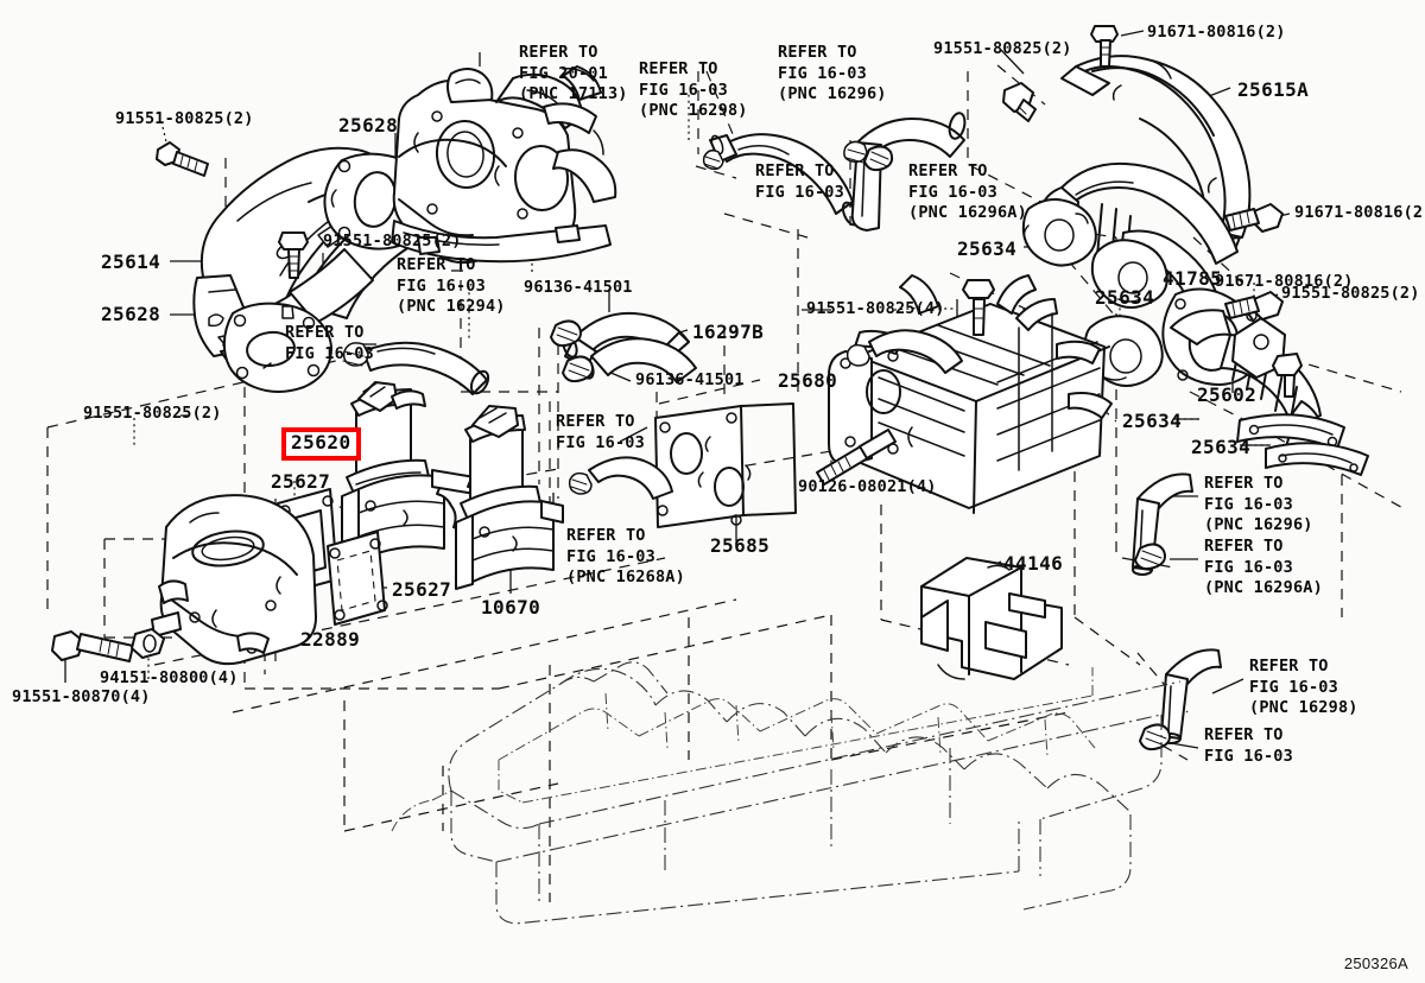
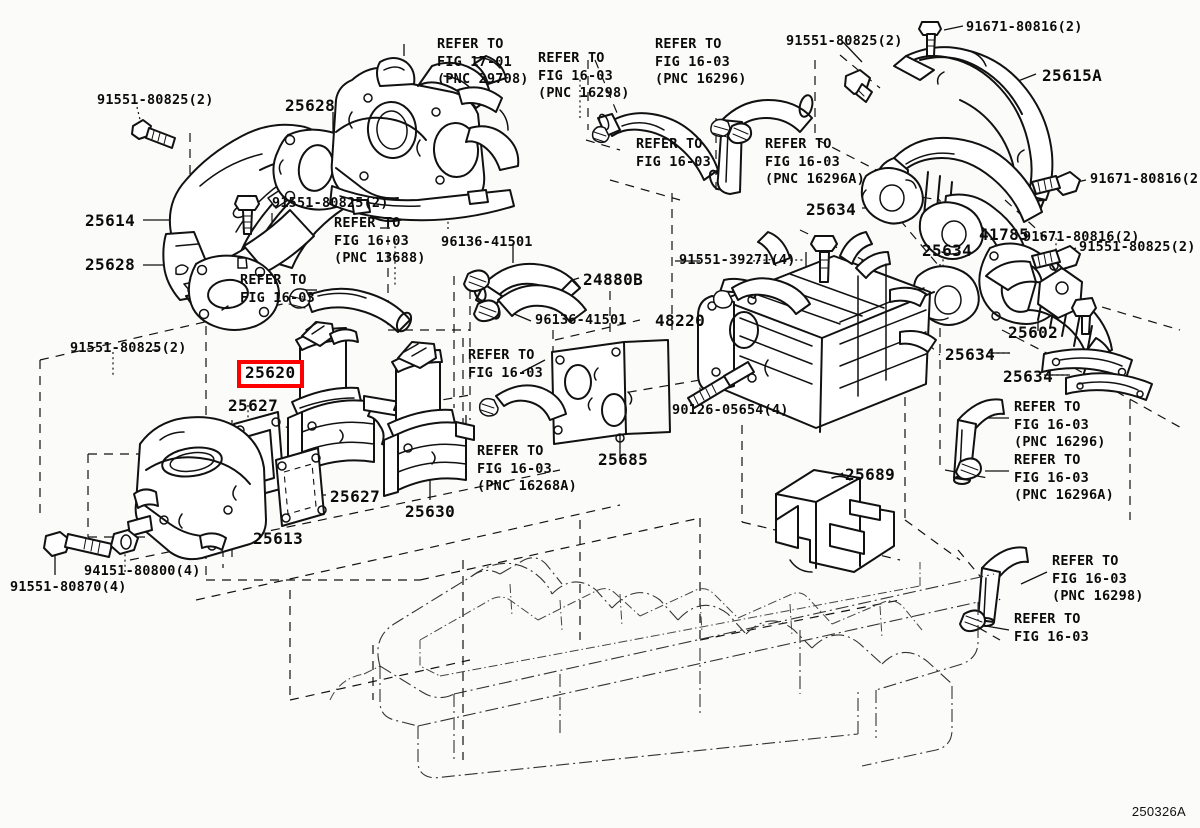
  91551-80825(2)
  25628
  25614
  91551-80825(2)
  25628
  96136-41501
- 16297B
+ 24880B
  96136-41501
  91551-80825(2)
  25627
  25627
- 10670
+ 25630
- 22889
+ 25613
  94151-80800(4)
  91551-80870(4)
  25685
- 90126-08021(4)
+ 90126-05654(4)
- 25680
+ 48220
- 91551-80825(4)
+ 91551-39271(4)
  91551-80825(2)
  91671-80816(2)
  25615A
  91671-80816(2
  91671-80816(2)
  91551-80825(2)
  25634
  25634
  41785
  25602
  25634
  25634
- 44146
+ 25689
  REFER TO
- FIG 20-01
+ FIG 17-01
- (PNC 17113)
+ (PNC 29708)
  REFER TO
  FIG 16-03
  (PNC 16298)
  REFER TO
  FIG 16-03
  (PNC 16296)
  REFER TO
  FIG 16-03
  REFER TO
  FIG 16-03
  (PNC 16296A)
  REFER TO
  FIG 16-03
- (PNC 16294)
+ (PNC 13688)
  REFER TO
  FIG 16-03
  REFER TO
  FIG 16-03
  REFER TO
  FIG 16-03
  (PNC 16268A)
  REFER TO
  FIG 16-03
  (PNC 16296)
  REFER TO
  FIG 16-03
  (PNC 16296A)
  REFER TO
  FIG 16-03
  (PNC 16298)
  REFER TO
  FIG 16-03
  25620
  250326A
